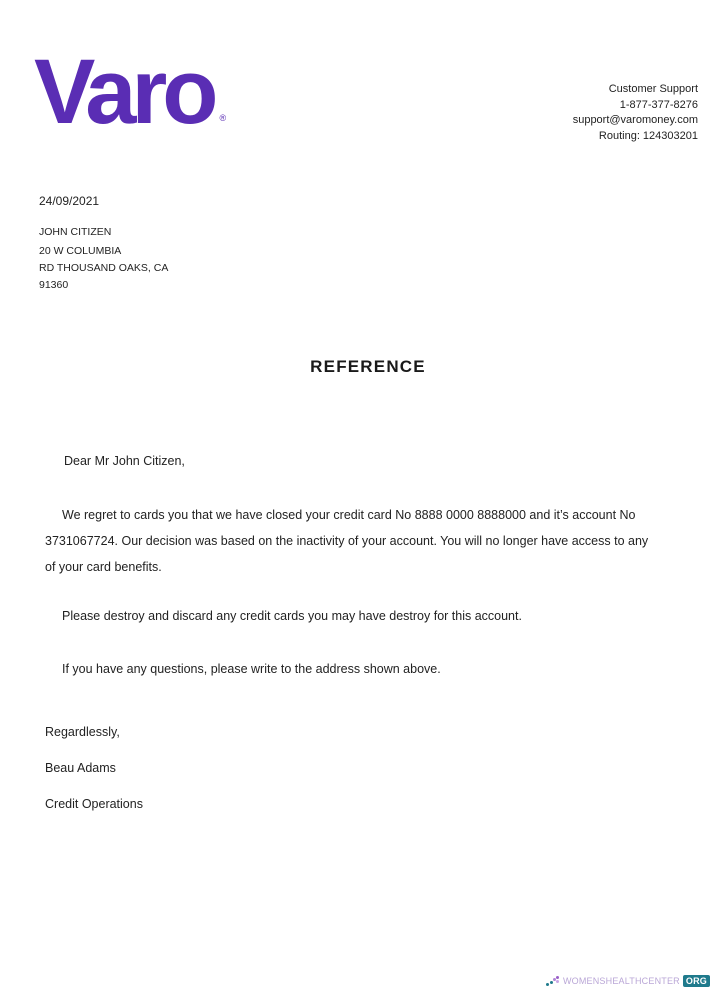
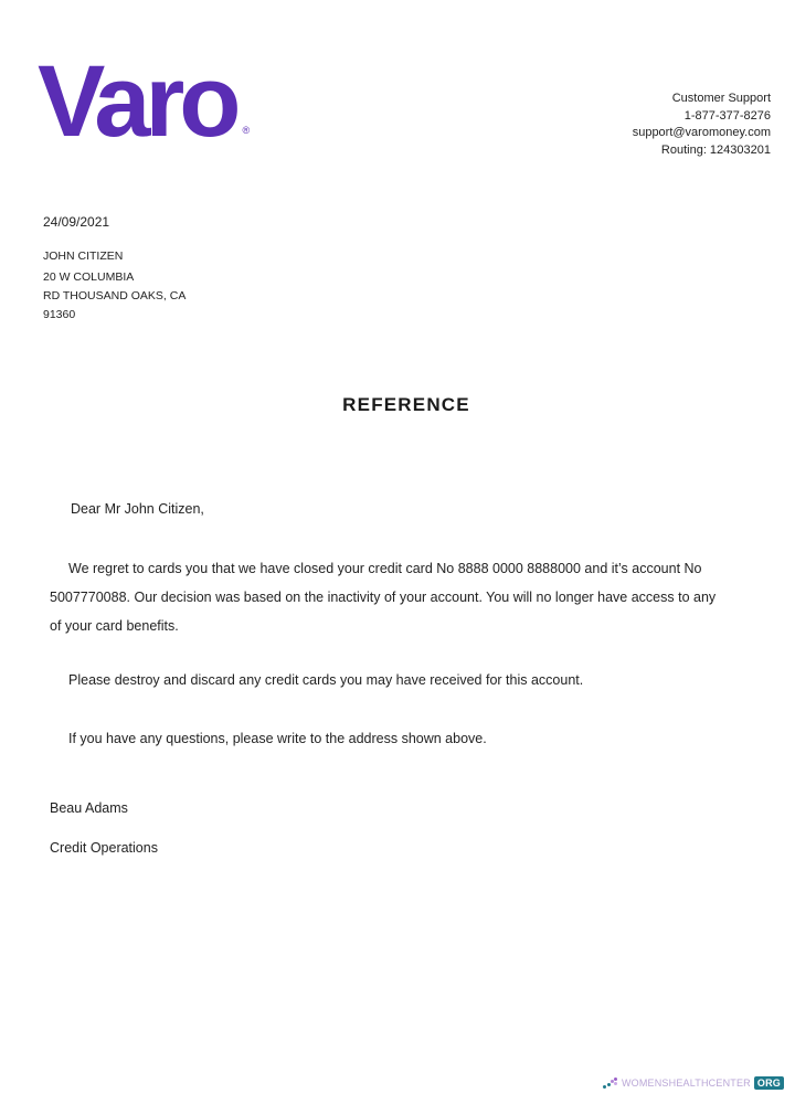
  Varo ®
  Customer Support
  1-877-377-8276
  support@varomoney.com
  Routing: 124303201
  24/09/2021
  JOHN CITIZEN
  20 W COLUMBIA
  RD THOUSAND OAKS, CA
  91360
  REFERENCE
  Dear Mr John Citizen,
  We regret to cards you that we have closed your credit card No 8888 0000 8888000 and it’s account No
- 3731067724. Our decision was based on the inactivity of your account. You will no longer have access to any
+ 5007770088. Our decision was based on the inactivity of your account. You will no longer have access to any
  of your card benefits.
- Please destroy and discard any credit cards you may have destroy for this account.
+ Please destroy and discard any credit cards you may have received for this account.
  If you have any questions, please write to the address shown above.
- Regardlessly,
  Beau Adams
  Credit Operations
  WOMENSHEALTHCENTER
  ORG
